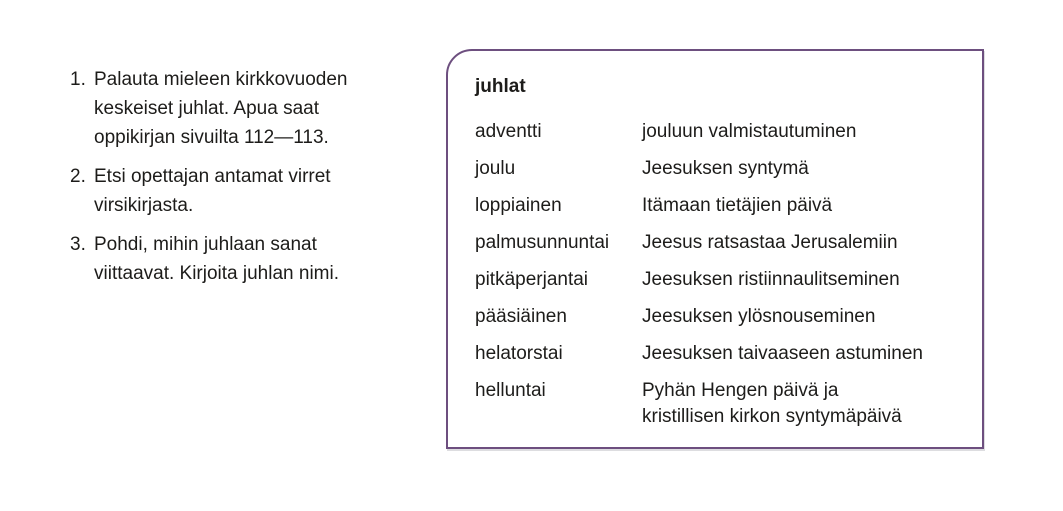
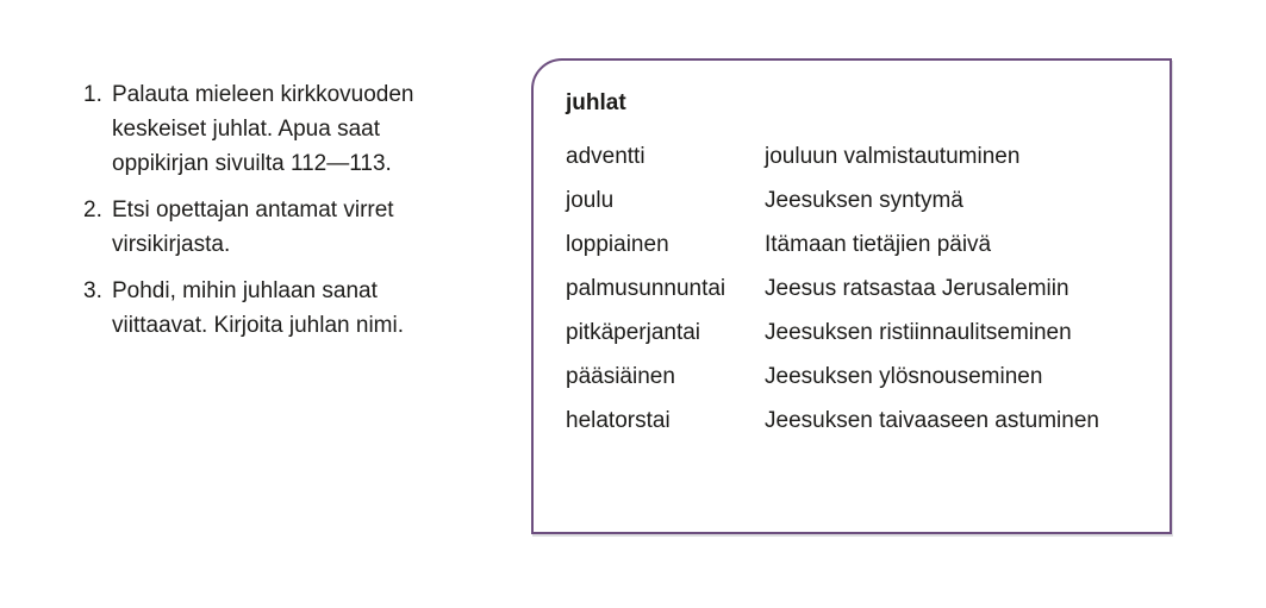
  1.
  Palauta mieleen kirkkovuoden
  keskeiset juhlat. Apua saat
  oppikirjan sivuilta 112—113.
  2.
  Etsi opettajan antamat virret
  virsikirjasta.
  3.
  Pohdi, mihin juhlaan sanat
  viittaavat. Kirjoita juhlan nimi.
  juhlat
  adventti
  jouluun valmistautuminen
  joulu
  Jeesuksen syntymä
  loppiainen
  Itämaan tietäjien päivä
  palmusunnuntai
  Jeesus ratsastaa Jerusalemiin
  pitkäperjantai
  Jeesuksen ristiinnaulitseminen
  pääsiäinen
  Jeesuksen ylösnouseminen
  helatorstai
  Jeesuksen taivaaseen astuminen
- helluntai
- Pyhän Hengen päivä ja
- kristillisen kirkon syntymäpäivä
